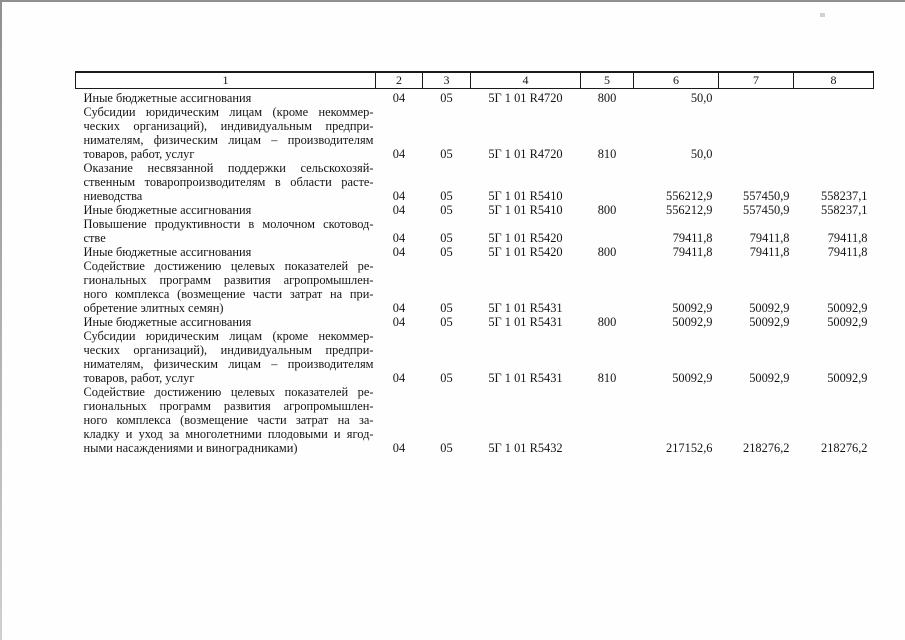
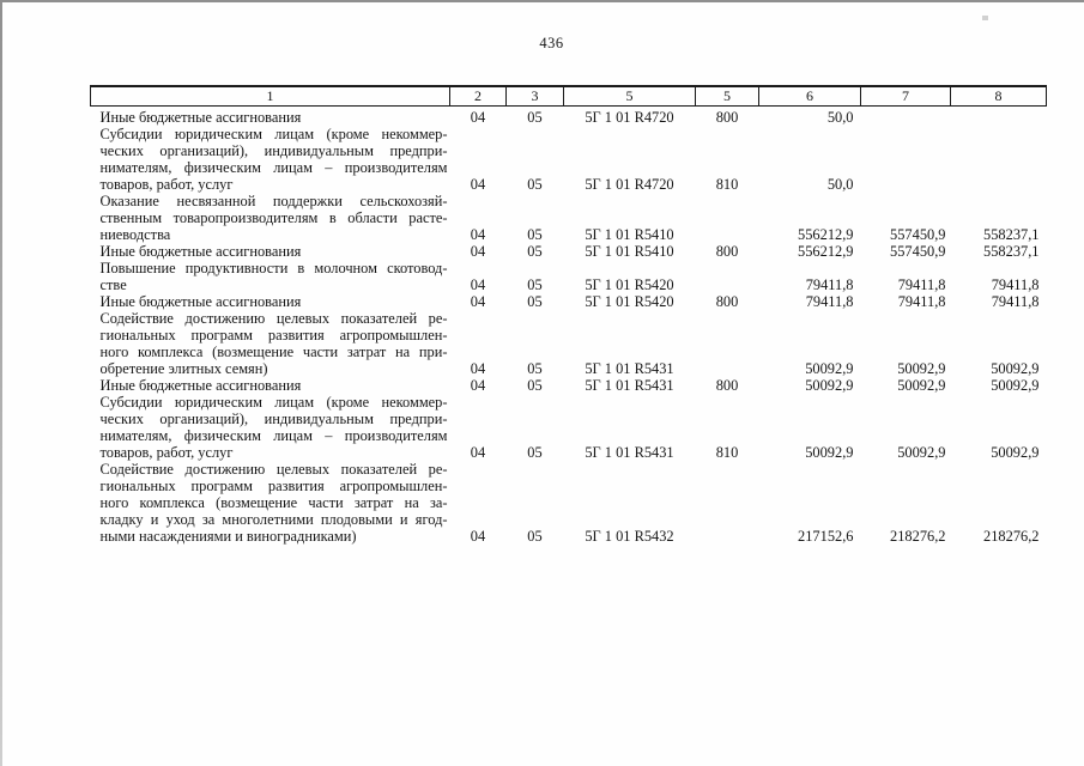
+ 436
- 1	2	3	4	5	6	7	8
+ 1	2	3	5	5	6	7	8
  Иные бюджетные ассигнования	04	05	5Г 1 01 R4720	800	50,0
  Субсидии юридическим лицам (кроме некоммер-ческих организаций), индивидуальным предпри-нимателям, физическим лицам – производителямтоваров, работ, услуг	04	05	5Г 1 01 R4720	810	50,0
  Оказание несвязанной поддержки сельскохозяй-ственным товаропроизводителям в области расте-ниеводства	04	05	5Г 1 01 R5410		556212,9	557450,9	558237,1
  Иные бюджетные ассигнования	04	05	5Г 1 01 R5410	800	556212,9	557450,9	558237,1
  Повышение продуктивности в молочном скотовод-стве	04	05	5Г 1 01 R5420		79411,8	79411,8	79411,8
  Иные бюджетные ассигнования	04	05	5Г 1 01 R5420	800	79411,8	79411,8	79411,8
  Содействие достижению целевых показателей ре-гиональных программ развития агропромышлен-ного комплекса (возмещение части затрат на при-обретение элитных семян)	04	05	5Г 1 01 R5431		50092,9	50092,9	50092,9
  Иные бюджетные ассигнования	04	05	5Г 1 01 R5431	800	50092,9	50092,9	50092,9
  Субсидии юридическим лицам (кроме некоммер-ческих организаций), индивидуальным предпри-нимателям, физическим лицам – производителямтоваров, работ, услуг	04	05	5Г 1 01 R5431	810	50092,9	50092,9	50092,9
  Содействие достижению целевых показателей ре-гиональных программ развития агропромышлен-ного комплекса (возмещение части затрат на за-кладку и уход за многолетними плодовыми и ягод-ными насаждениями и виноградниками)	04	05	5Г 1 01 R5432		217152,6	218276,2	218276,2
